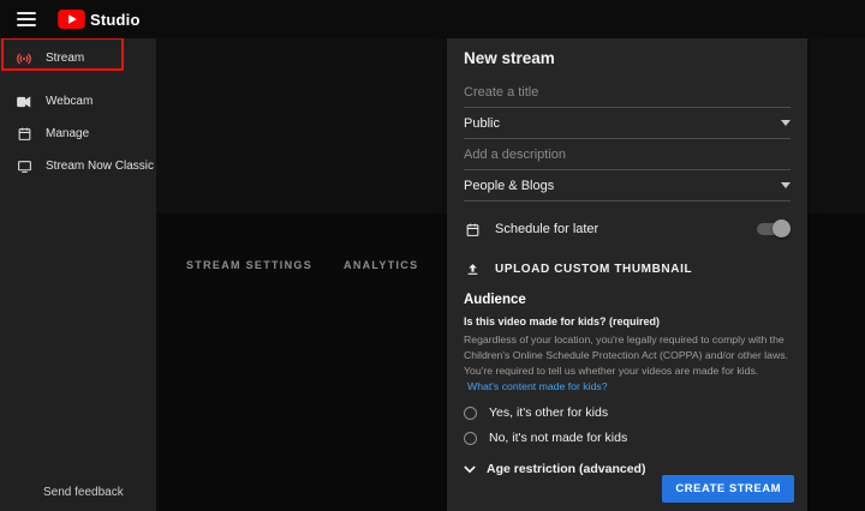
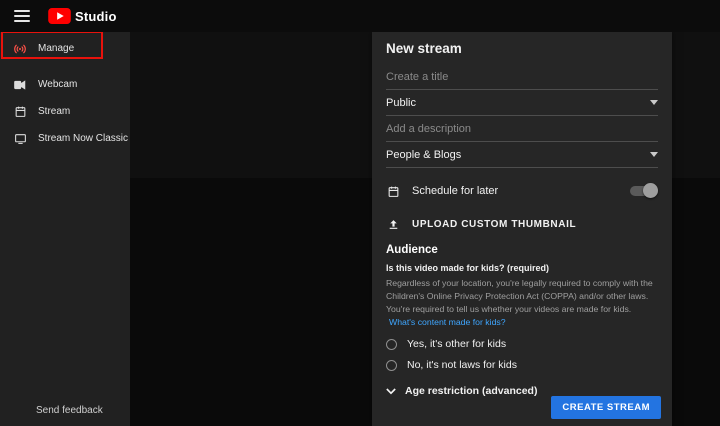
  Studio
- Stream
+ Manage
  Webcam
- Manage
+ Stream
  Stream Now Classic
  Send feedback
- STREAM SETTINGS
- ANALYTICS
  New stream
  Create a title
  Public
  Add a description
  People & Blogs
  Schedule for later
  UPLOAD CUSTOM THUMBNAIL
  Audience
  Is this video made for kids? (required)
- Regardless of your location, you're legally required to comply with the Children's Online Schedule Protection Act (COPPA) and/or other laws. You're required to tell us whether your videos are made for kids. What's content made for kids?
+ Regardless of your location, you're legally required to comply with the Children's Online Privacy Protection Act (COPPA) and/or other laws. You're required to tell us whether your videos are made for kids. What's content made for kids?
  Yes, it's other for kids
- No, it's not made for kids
+ No, it's not laws for kids
  Age restriction (advanced)
  CREATE STREAM
